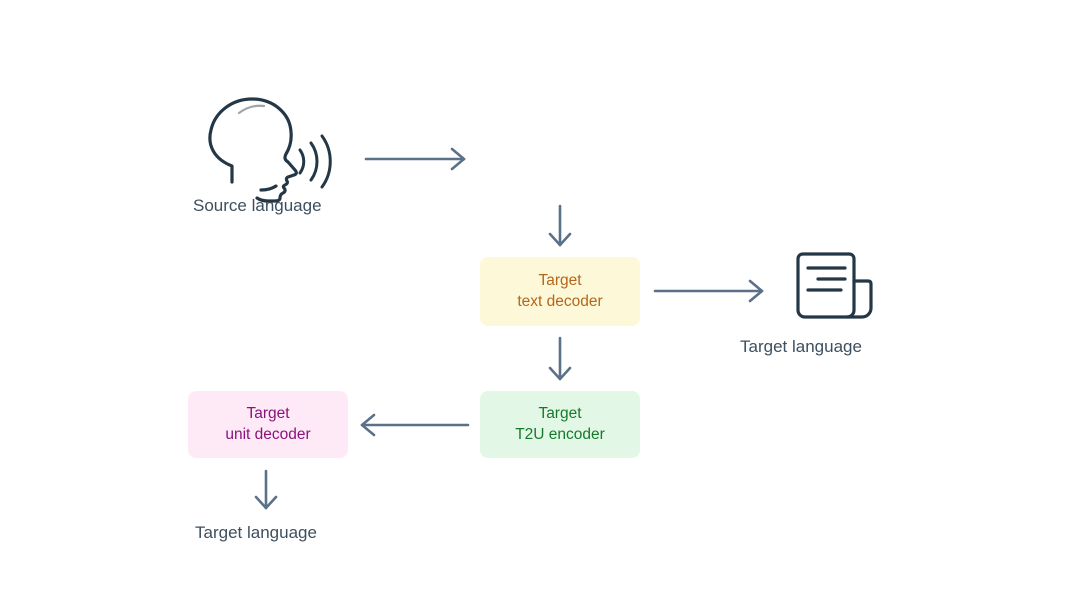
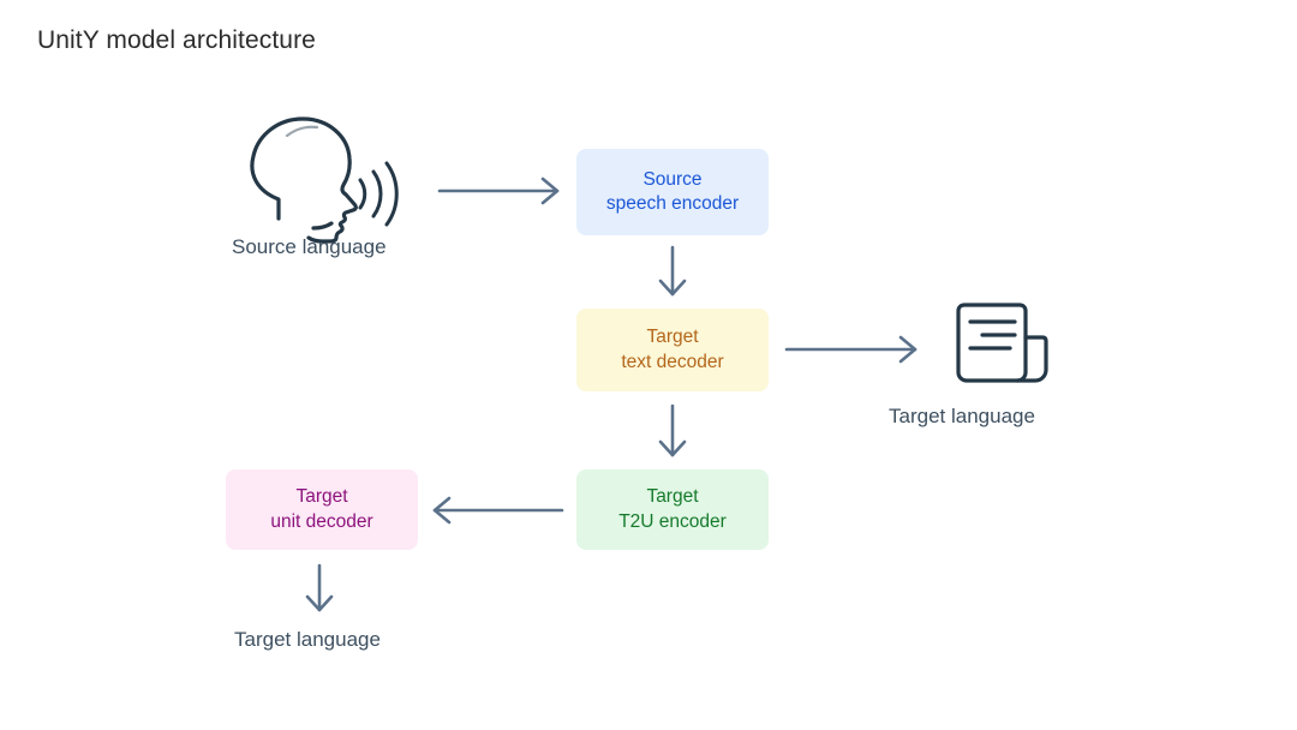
+ UnitY model architecture
+ Source
+ speech encoder
  Target
  text decoder
  Target
  T2U encoder
  Target
  unit decoder
  Source language
  Target language
  Target language
